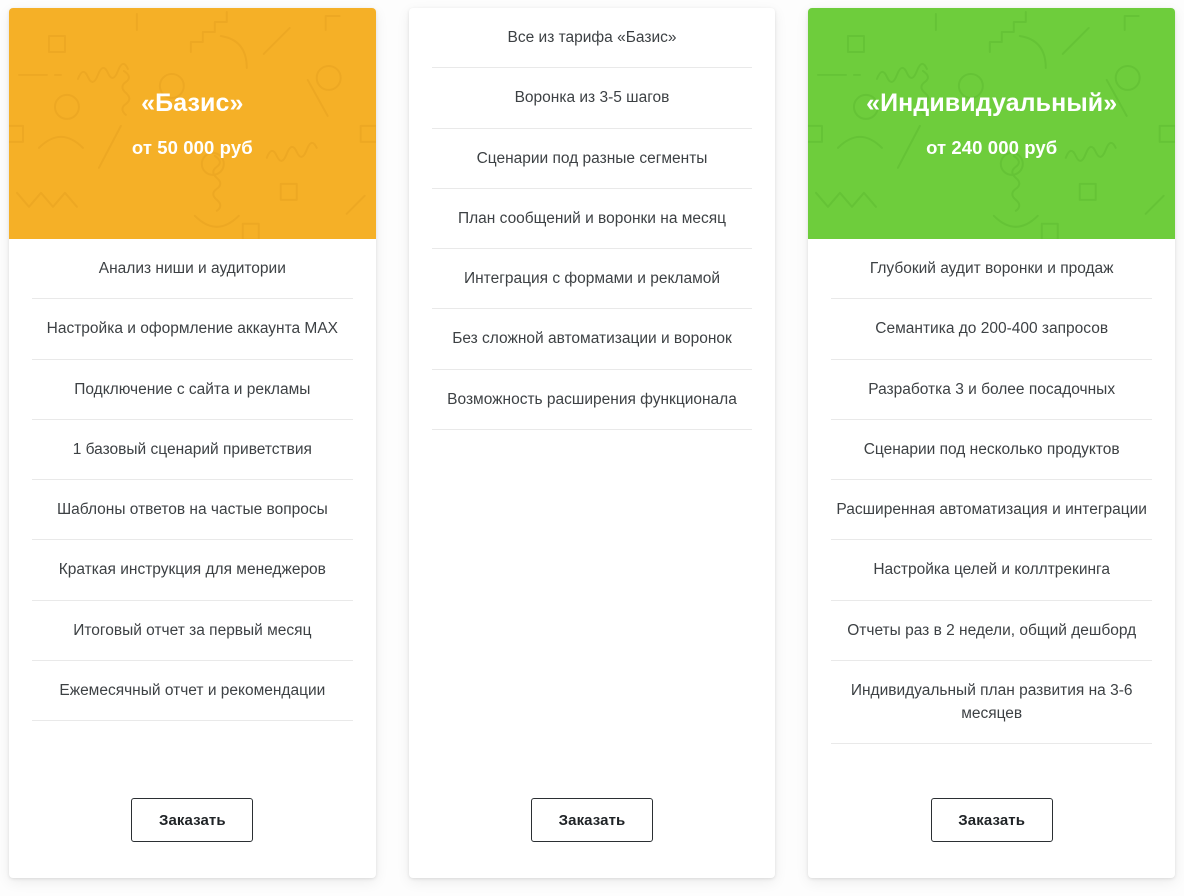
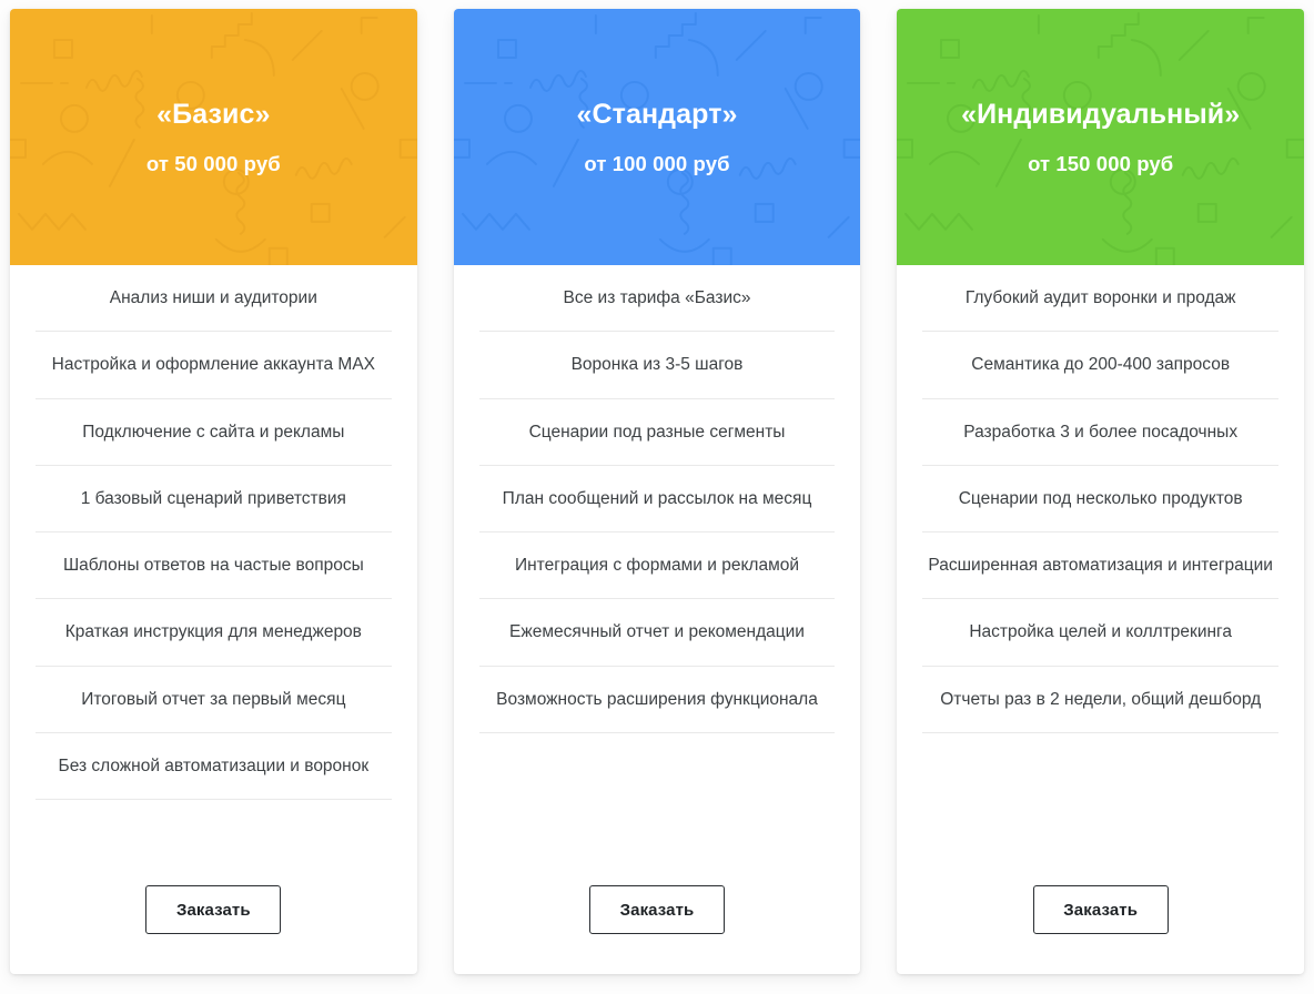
  «Базис»
  от 50 000 руб
  Анализ ниши и аудитории
  Настройка и оформление аккаунта MAX
  Подключение с сайта и рекламы
  1 базовый сценарий приветствия
  Шаблоны ответов на частые вопросы
  Краткая инструкция для менеджеров
  Итоговый отчет за первый месяц
- Ежемесячный отчет и рекомендации
+ Без сложной автоматизации и воронок
  Заказать
+ «Стандарт»
+ от 100 000 руб
  Все из тарифа «Базис»
  Воронка из 3-5 шагов
  Сценарии под разные сегменты
- План сообщений и воронки на месяц
+ План сообщений и рассылок на месяц
  Интеграция с формами и рекламой
- Без сложной автоматизации и воронок
+ Ежемесячный отчет и рекомендации
  Возможность расширения функционала
  Заказать
  «Индивидуальный»
- от 240 000 руб
+ от 150 000 руб
  Глубокий аудит воронки и продаж
  Семантика до 200-400 запросов
  Разработка 3 и более посадочных
  Сценарии под несколько продуктов
  Расширенная автоматизация и интеграции
  Настройка целей и коллтрекинга
  Отчеты раз в 2 недели, общий дешборд
- Индивидуальный план развития на 3-6 месяцев
  Заказать
